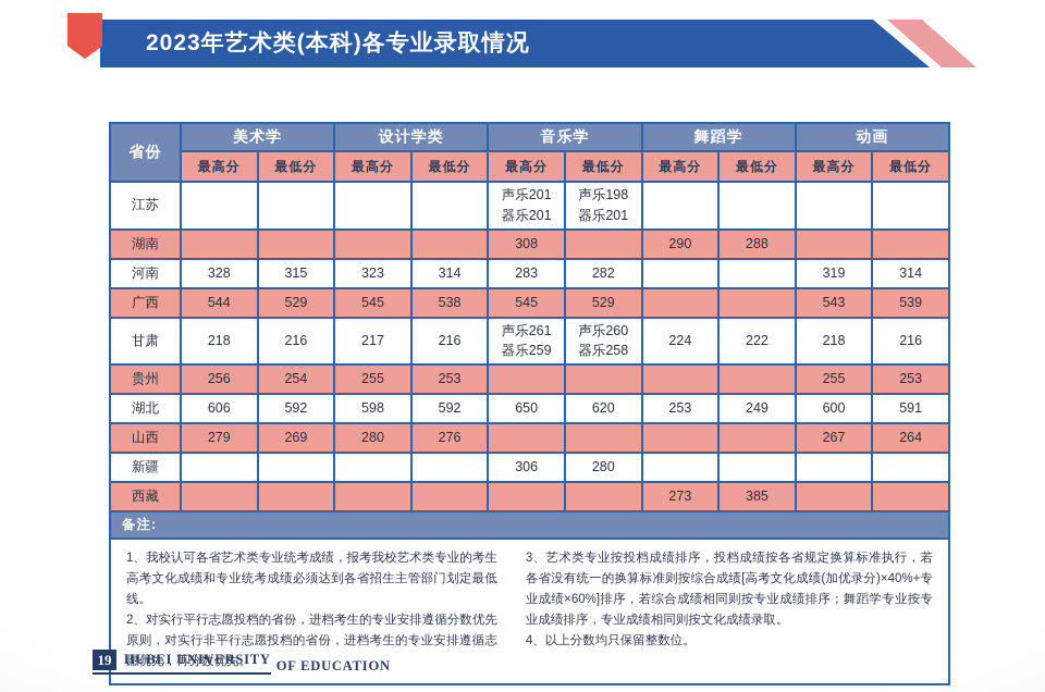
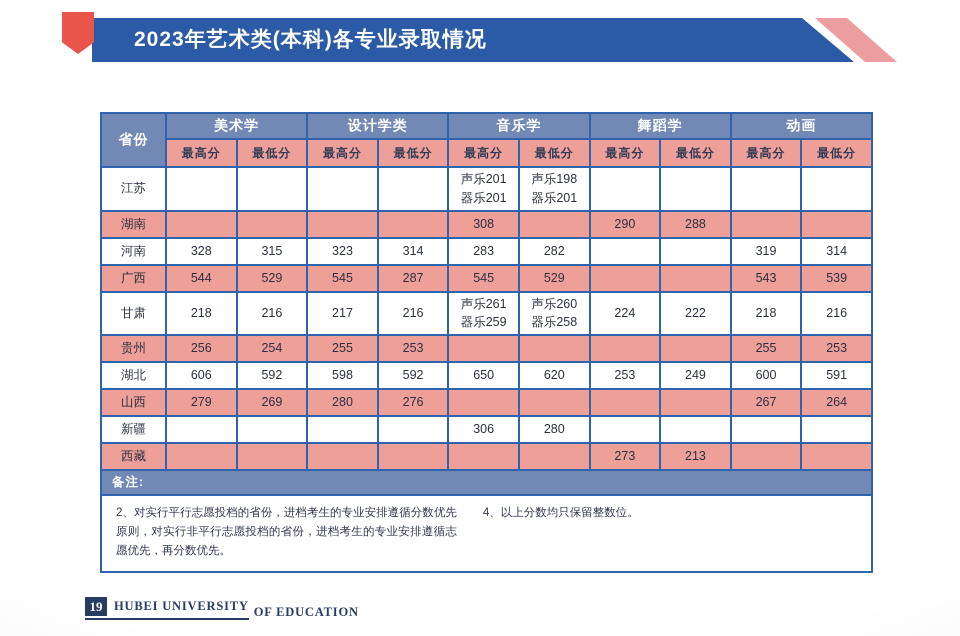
  2023年艺术类(本科)各专业录取情况
  省份	美术学	设计学类	音乐学	舞蹈学	动画
  最高分	最低分	最高分	最低分	最高分	最低分	最高分	最低分	最高分	最低分
  江苏					声乐201 器乐201	声乐198 器乐201
  湖南					308		290	288
  河南	328	315	323	314	283	282			319	314
- 广西	544	529	545	538	545	529			543	539
+ 广西	544	529	545	287	545	529			543	539
  甘肃	218	216	217	216	声乐261 器乐259	声乐260 器乐258	224	222	218	216
  贵州	256	254	255	253					255	253
  湖北	606	592	598	592	650	620	253	249	600	591
  山西	279	269	280	276					267	264
  新疆					306	280
- 西藏							273	385
+ 西藏							273	213
  备注:
- 1、我校认可各省艺术类专业统考成绩，报考我校艺术类专业的考生高考文化成绩和专业统考成绩必须达到各省招生主管部门划定最低线。
  2、对实行平行志愿投档的省份，进档考生的专业安排遵循分数优先原则，对实行非平行志愿投档的省份，进档考生的专业安排遵循志愿优先，再分数优先。
- 3、艺术类专业按投档成绩排序，投档成绩按各省规定换算标准执行，若各省没有统一的换算标准则按综合成绩[高考文化成绩(加优录分)×40%+专业成绩×60%]排序，若综合成绩相同则按专业成绩排序；舞蹈学专业按专业成绩排序，专业成绩相同则按文化成绩录取。
  4、以上分数均只保留整数位。
  19
  HUBEI UNIVERSITY
  OF EDUCATION
